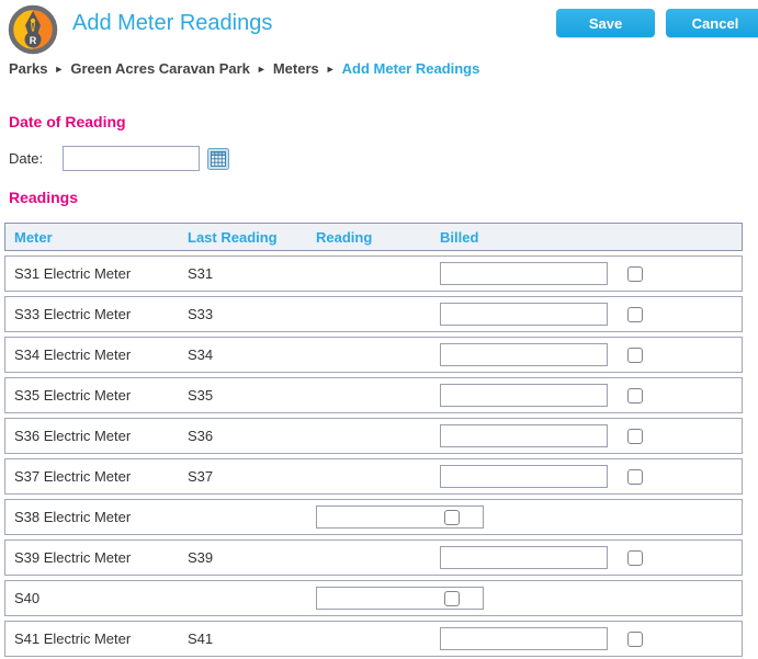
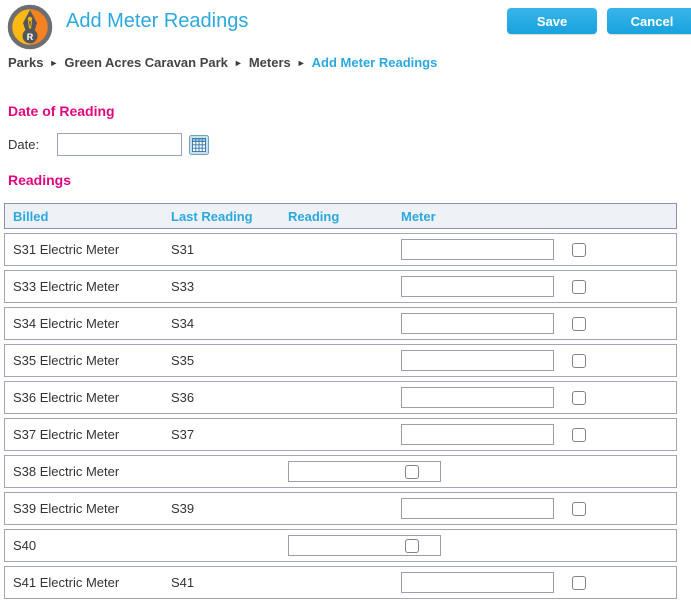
  R
  Add Meter Readings
  Save
  Cancel
  Parks ► Green Acres Caravan Park ► Meters ► Add Meter Readings
  Date of Reading
  Date:
  Readings
- Meter
+ Billed
  Last Reading
  Reading
- Billed
+ Meter
  S31 Electric Meter
  S31
  S33 Electric Meter
  S33
  S34 Electric Meter
  S34
  S35 Electric Meter
  S35
  S36 Electric Meter
  S36
  S37 Electric Meter
  S37
  S38 Electric Meter
  S39 Electric Meter
  S39
  S40
  S41 Electric Meter
  S41
